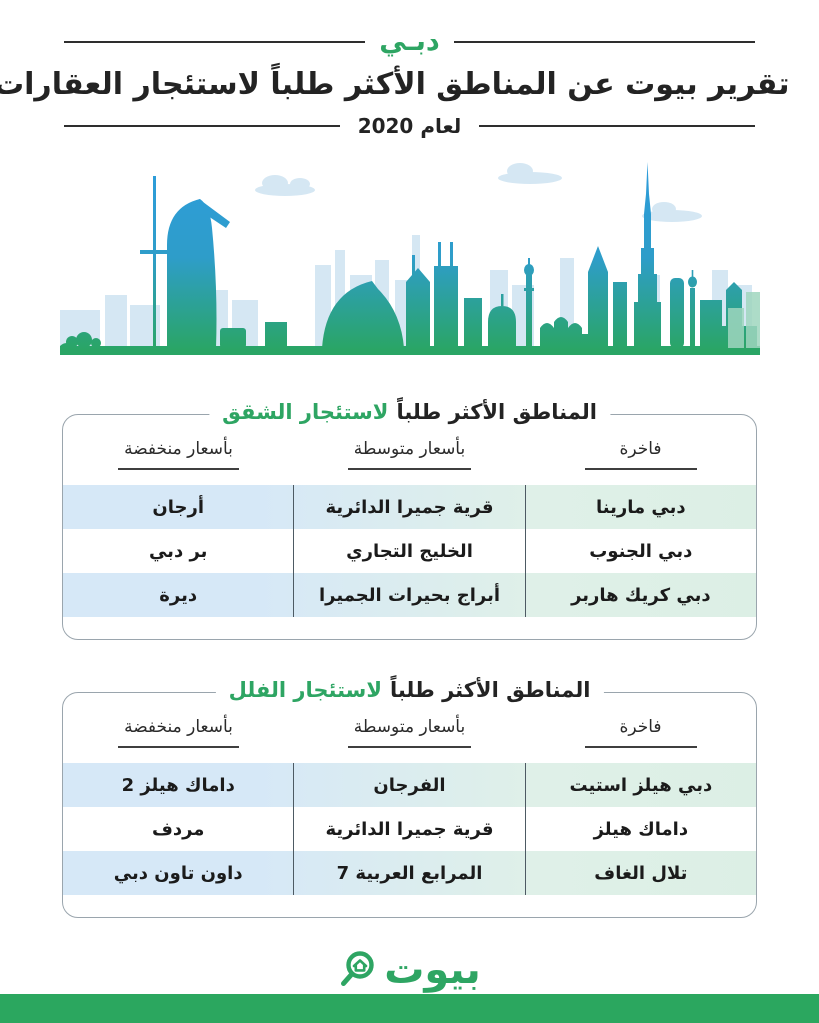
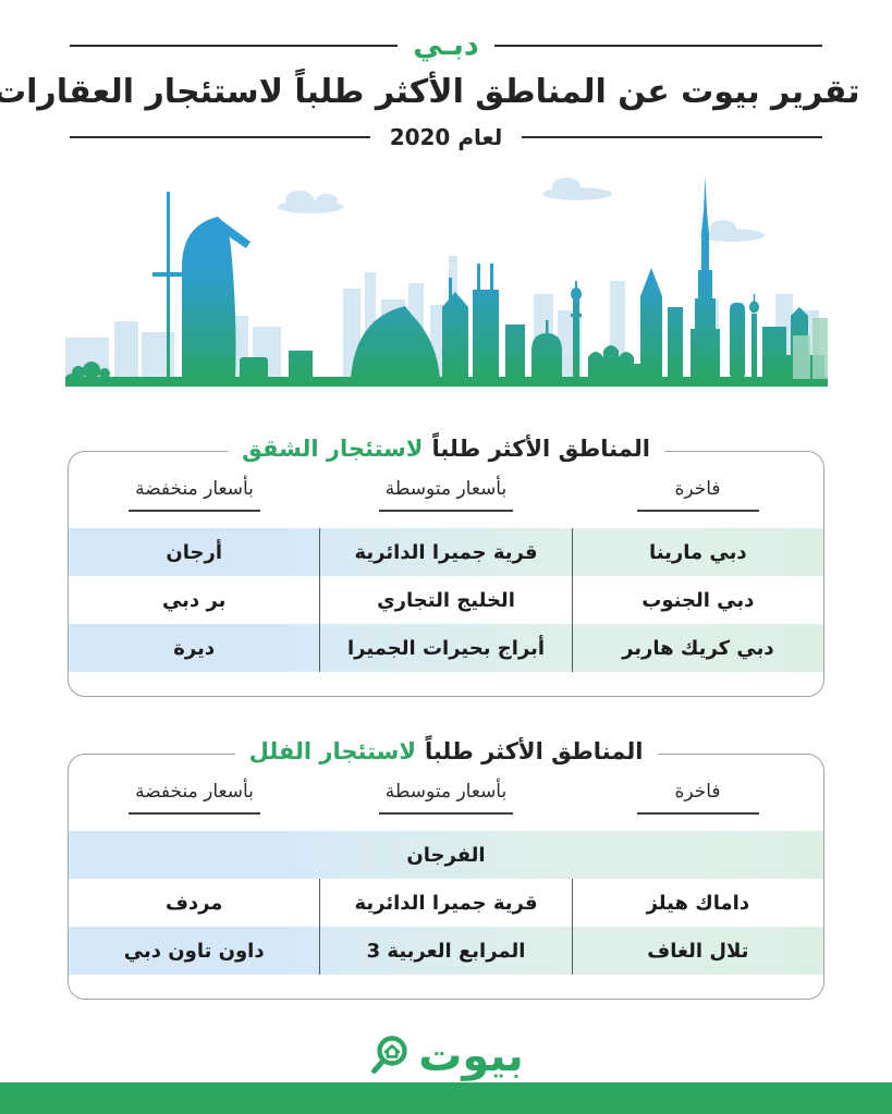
  دبـي
  تقرير بيوت عن المناطق الأكثر طلباً لاستئجار العقارات
  لعام 2020
  المناطق الأكثر طلباً
  لاستئجار الشقق
  فاخرة
  بأسعار متوسطة
  بأسعار منخفضة
  دبي مارينا
  قرية جميرا الدائرية
  أرجان
  دبي الجنوب
  الخليج التجاري
  بر دبي
  دبي كريك هاربر
  أبراج بحيرات الجميرا
  ديرة
  المناطق الأكثر طلباً
  لاستئجار الفلل
  فاخرة
  بأسعار متوسطة
  بأسعار منخفضة
- دبي هيلز استيت
  الفرجان
- داماك هيلز 2
  داماك هيلز
  قرية جميرا الدائرية
  مردف
  تلال الغاف
- المرابع العربية 7
+ المرابع العربية 3
  داون تاون دبي
  بيوت
